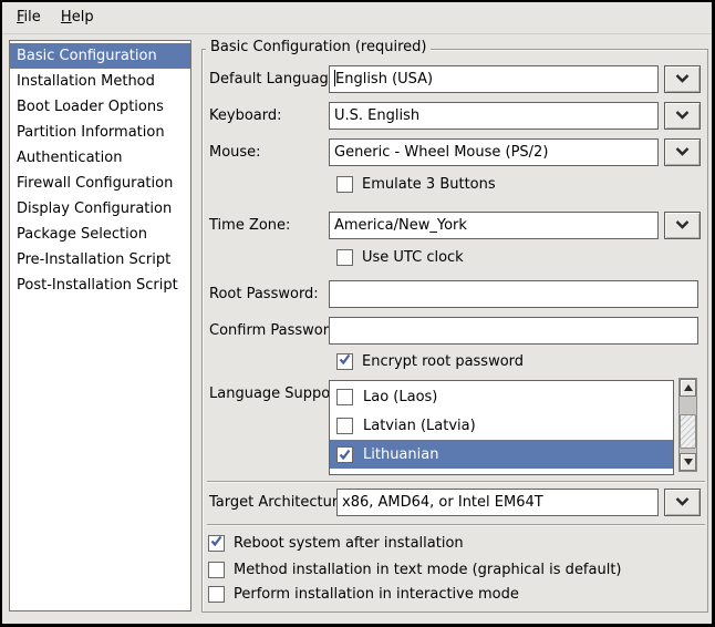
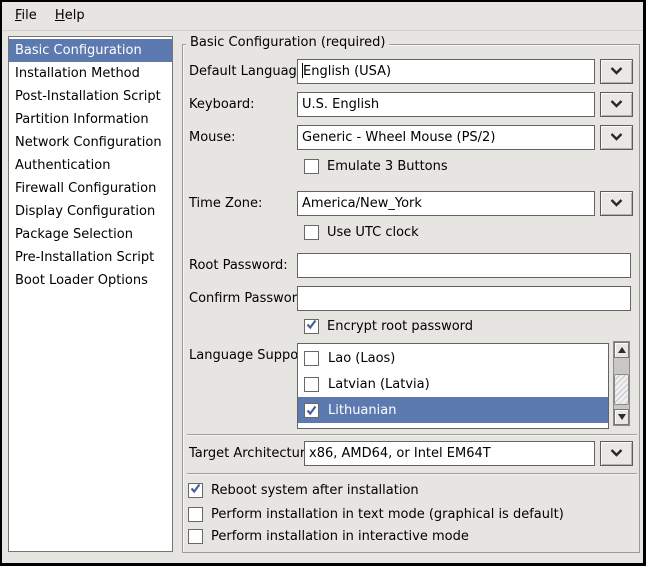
  File Help
  Basic Configuration
  Installation Method
- Boot Loader Options
+ Post-Installation Script
  Partition Information
+ Network Configuration
  Authentication
  Firewall Configuration
  Display Configuration
  Package Selection
  Pre-Installation Script
- Post-Installation Script
+ Boot Loader Options
  Basic Configuration (required)
  Default Languag
  English (USA)
  Keyboard:
  U.S. English
  Mouse:
  Generic - Wheel Mouse (PS/2)
  Emulate 3 Buttons
  Time Zone:
  America/New_York
  Use UTC clock
  Root Password:
  Confirm Passwor
  Encrypt root password
  Language Suppo
  Lao (Laos)
  Latvian (Latvia)
  Lithuanian
  Target Architectur
  x86, AMD64, or Intel EM64T
  Reboot system after installation
- Method installation in text mode (graphical is default)
+ Perform installation in text mode (graphical is default)
  Perform installation in interactive mode
